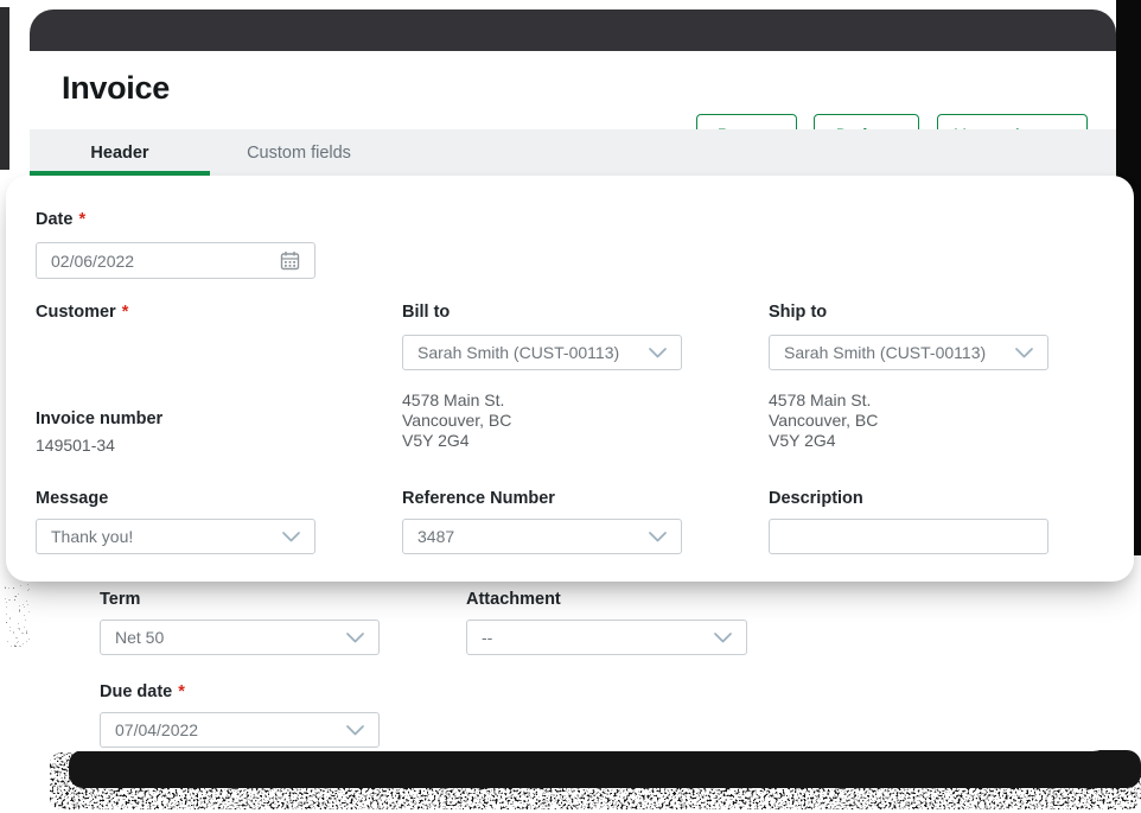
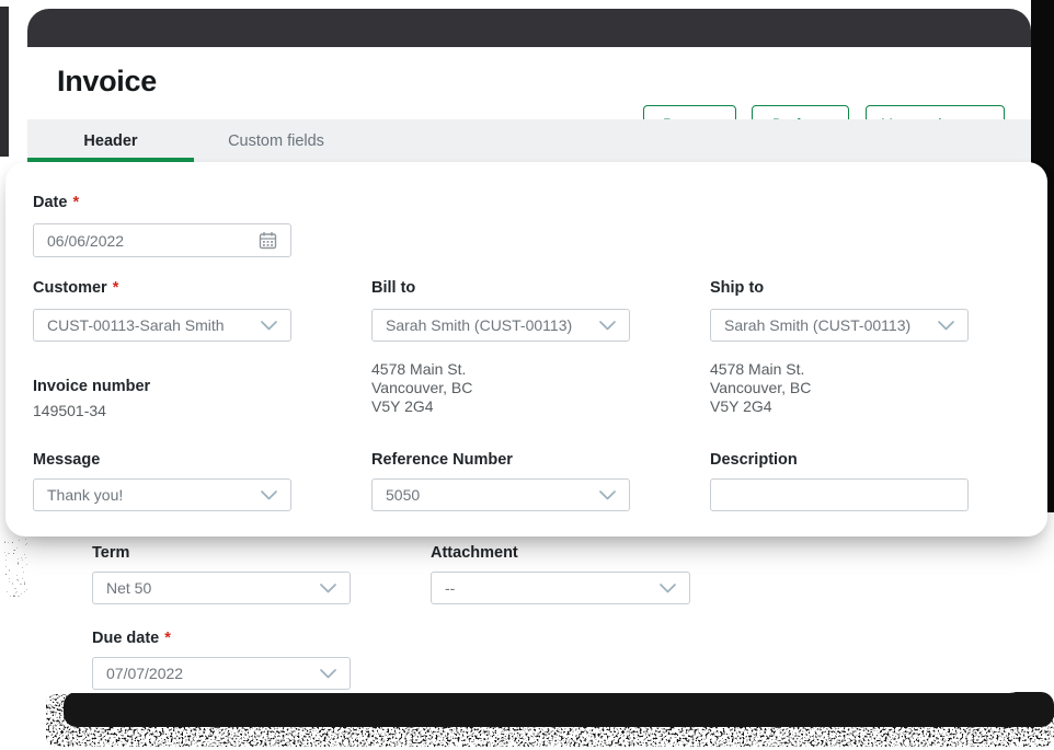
  Invoice
  Header
  Custom fields
  Term
  Net 50
  Attachment
  --
  Due date *
- 07/04/2022
+ 07/07/2022
  Date *
- 02/06/2022
+ 06/06/2022
  Customer *
+ CUST-00113-Sarah Smith
  Bill to
  Sarah Smith (CUST-00113)
  4578 Main St.
  Vancouver, BC
  V5Y 2G4
  Ship to
  Sarah Smith (CUST-00113)
  4578 Main St.
  Vancouver, BC
  V5Y 2G4
  Invoice number
  149501-34
  Message
  Thank you!
  Reference Number
- 3487
+ 5050
  Description
